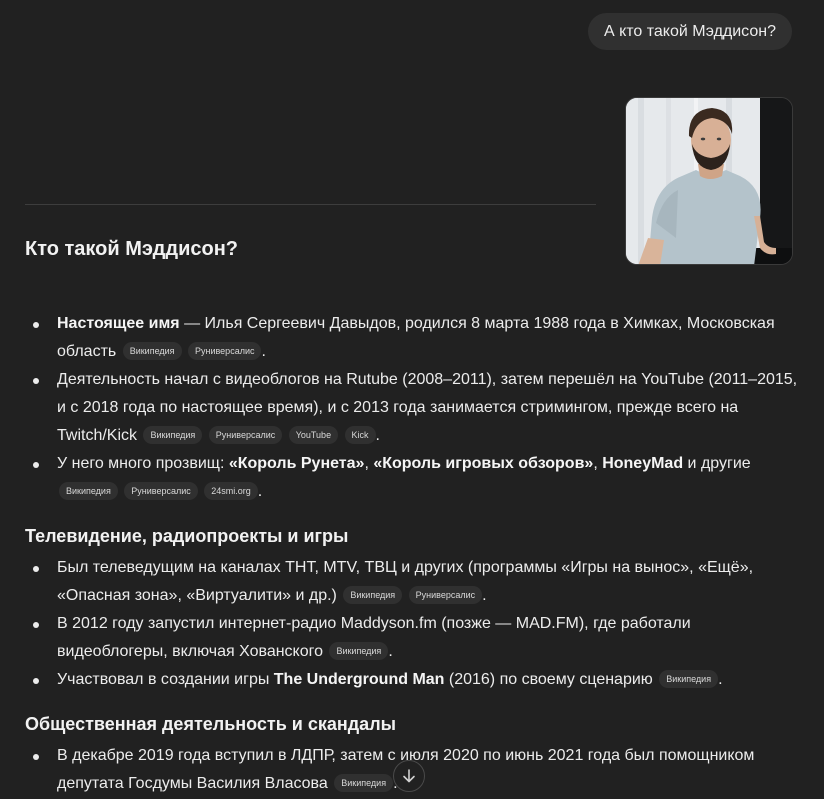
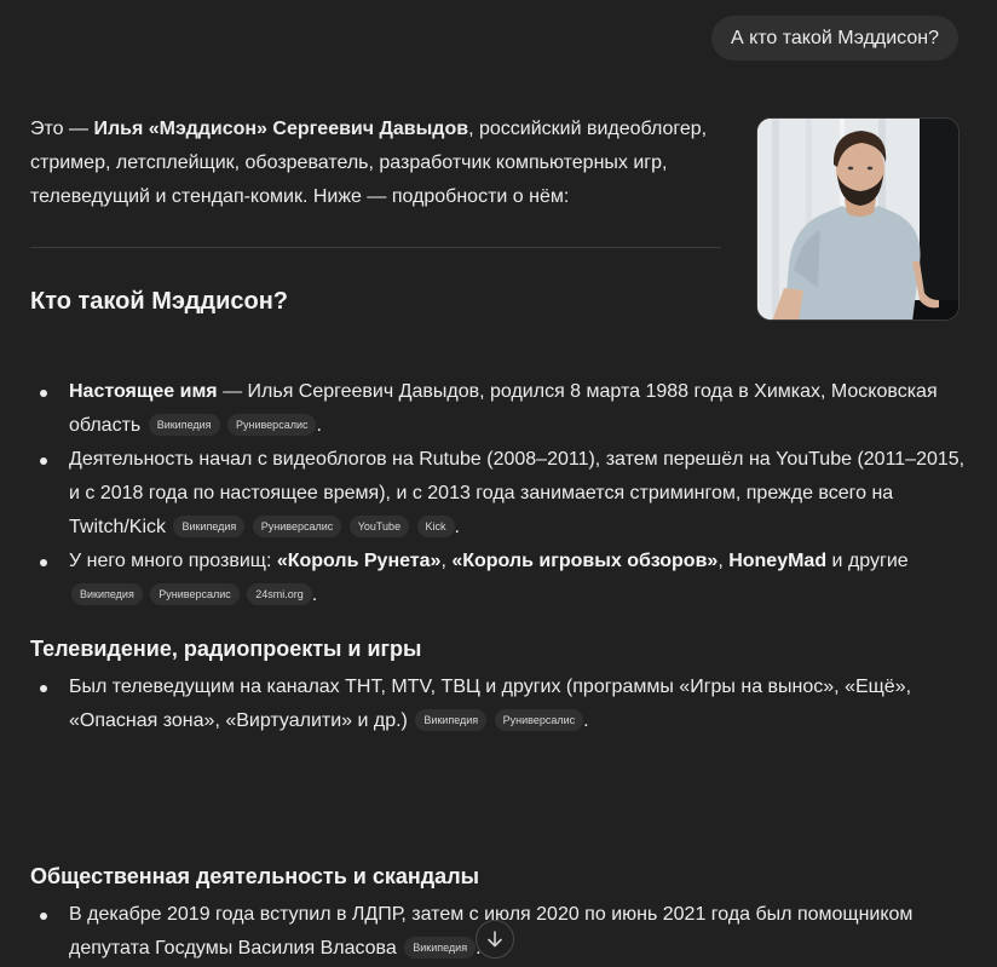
  А кто такой Мэддисон?
+ Это — Илья «Мэддисон» Сергеевич Давыдов, российский видеоблогер, стример, летсплейщик, обозреватель, разработчик компьютерных игр, телеведущий и стендап-комик. Ниже — подробности о нём:
  Кто такой Мэддисон?
  Настоящее имя — Илья Сергеевич Давыдов, родился 8 марта 1988 года в Химках, Московская область Википедия Руниверсалис .
  Деятельность начал с видеоблогов на Rutube (2008–2011), затем перешёл на YouTube (2011–2015, и с 2018 года по настоящее время), и с 2013 года занимается стримингом, прежде всего на Twitch/Kick Википедия Руниверсалис YouTube Kick .
  У него много прозвищ: «Король Рунета», «Король игровых обзоров», HoneyMad и другие
  Википедия Руниверсалис 24smi.org .
  Телевидение, радиопроекты и игры
  Был телеведущим на каналах ТНТ, MTV, ТВЦ и других (программы «Игры на вынос», «Ещё», «Опасная зона», «Виртуалити» и др.) Википедия Руниверсалис .
- В 2012 году запустил интернет-радио Maddyson.fm (позже — MAD.FM), где работали видеоблогеры, включая Хованского Википедия .
- Участвовал в создании игры The Underground Man (2016) по своему сценарию Википедия .
  Общественная деятельность и скандалы
  В декабре 2019 года вступил в ЛДПР, затем с июля 2020 по июнь 2021 года был помощником депутата Госдумы Василия Власова Википедия
